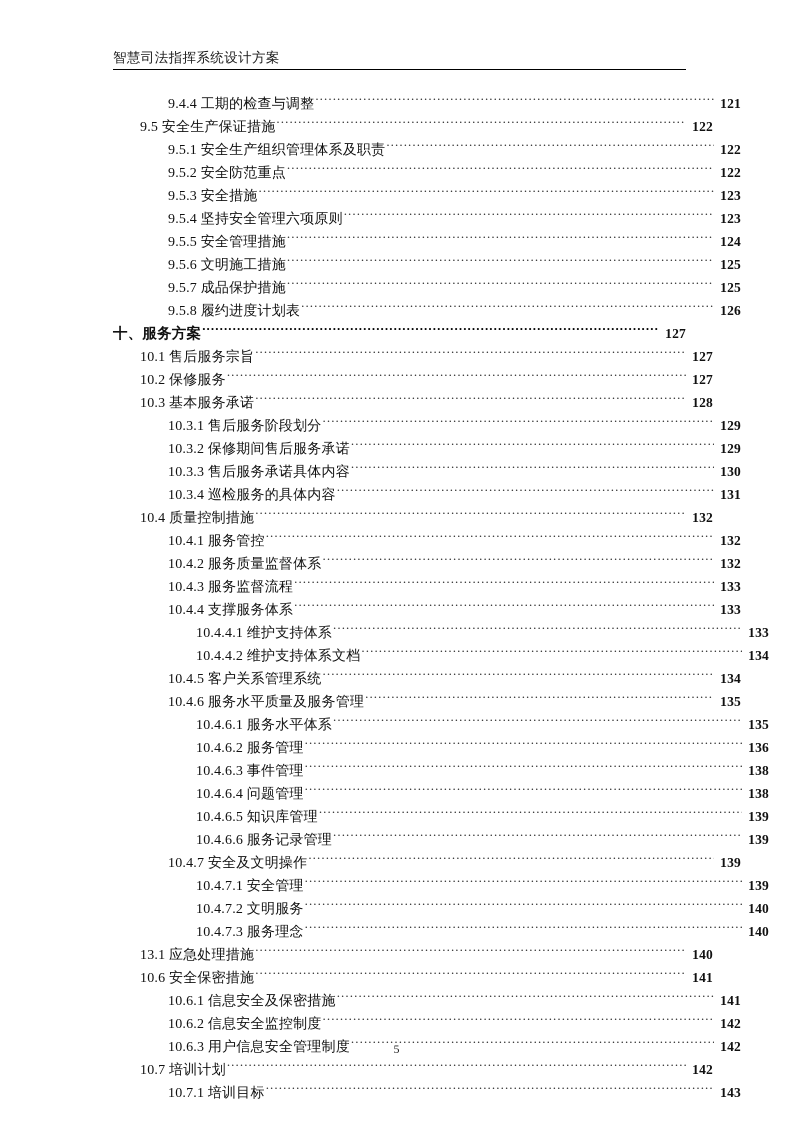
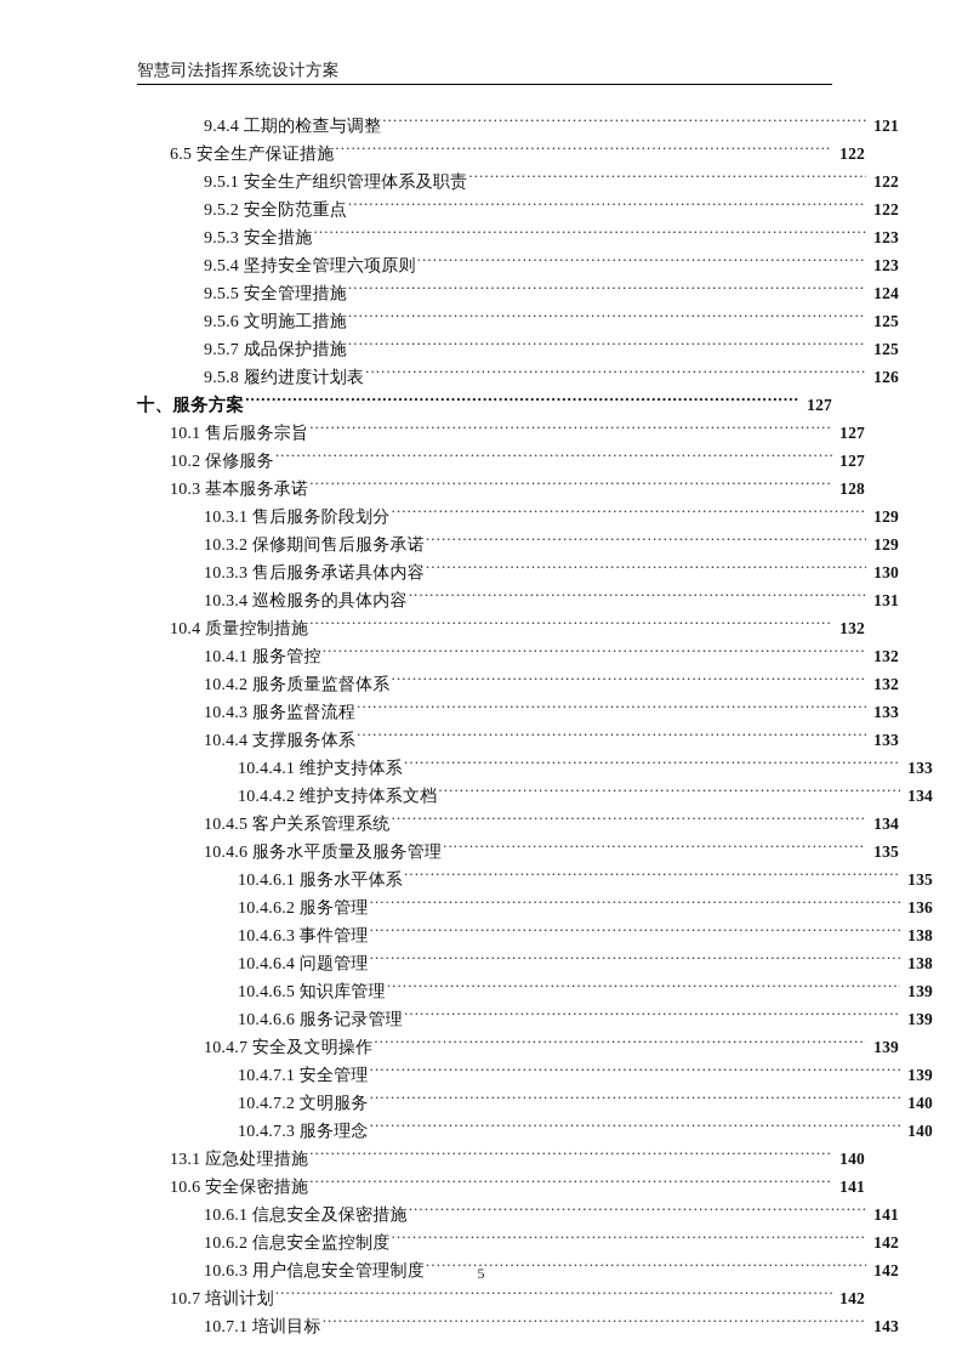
  智慧司法指挥系统设计方案
  9.4.4 工期的检查与调整
  121
- 9.5 安全生产保证措施
+ 6.5 安全生产保证措施
  122
  9.5.1 安全生产组织管理体系及职责
  122
  9.5.2 安全防范重点
  122
  9.5.3 安全措施
  123
  9.5.4 坚持安全管理六项原则
  123
  9.5.5 安全管理措施
  124
  9.5.6 文明施工措施
  125
  9.5.7 成品保护措施
  125
  9.5.8 履约进度计划表
  126
  十、服务方案
  127
  10.1 售后服务宗旨
  127
  10.2 保修服务
  127
  10.3 基本服务承诺
  128
  10.3.1 售后服务阶段划分
  129
  10.3.2 保修期间售后服务承诺
  129
  10.3.3 售后服务承诺具体内容
  130
  10.3.4 巡检服务的具体内容
  131
  10.4 质量控制措施
  132
  10.4.1 服务管控
  132
  10.4.2 服务质量监督体系
  132
  10.4.3 服务监督流程
  133
  10.4.4 支撑服务体系
  133
  10.4.4.1 维护支持体系
  133
  10.4.4.2 维护支持体系文档
  134
  10.4.5 客户关系管理系统
  134
  10.4.6 服务水平质量及服务管理
  135
  10.4.6.1 服务水平体系
  135
  10.4.6.2 服务管理
  136
  10.4.6.3 事件管理
  138
  10.4.6.4 问题管理
  138
  10.4.6.5 知识库管理
  139
  10.4.6.6 服务记录管理
  139
  10.4.7 安全及文明操作
  139
  10.4.7.1 安全管理
  139
  10.4.7.2 文明服务
  140
  10.4.7.3 服务理念
  140
  13.1 应急处理措施
  140
  10.6 安全保密措施
  141
  10.6.1 信息安全及保密措施
  141
  10.6.2 信息安全监控制度
  142
  10.6.3 用户信息安全管理制度
  142
  10.7 培训计划
  142
  10.7.1 培训目标
  143
  5
